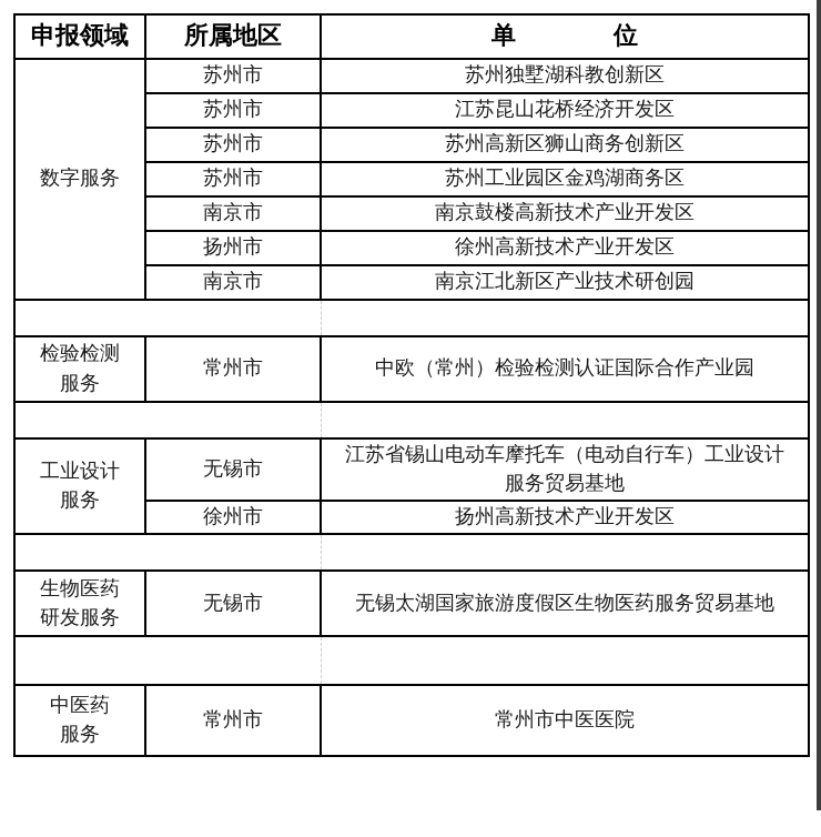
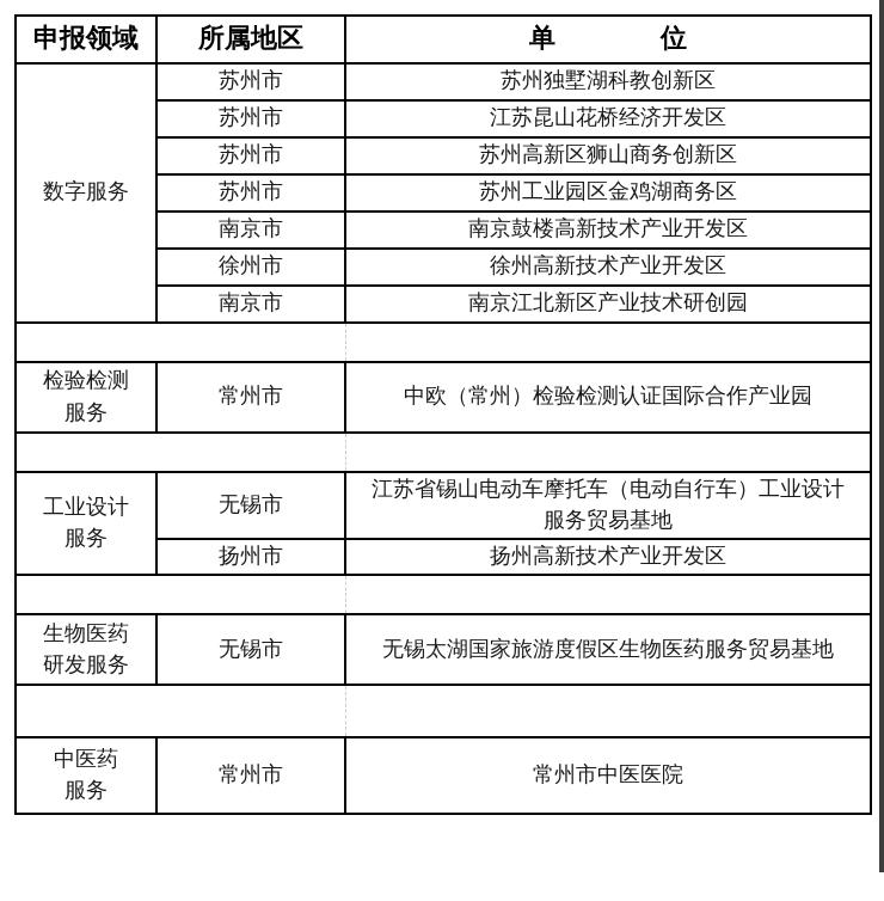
  申报领域	所属地区	单 位
  数字服务	苏州市	苏州独墅湖科教创新区
  苏州市	江苏昆山花桥经济开发区
  苏州市	苏州高新区狮山商务创新区
  苏州市	苏州工业园区金鸡湖商务区
  南京市	南京鼓楼高新技术产业开发区
- 扬州市	徐州高新技术产业开发区
+ 徐州市	徐州高新技术产业开发区
  南京市	南京江北新区产业技术研创园
  检验检测 服务	常州市	中欧（常州）检验检测认证国际合作产业园
  工业设计 服务	无锡市	江苏省锡山电动车摩托车（电动自行车）工业设计 服务贸易基地
- 徐州市	扬州高新技术产业开发区
+ 扬州市	扬州高新技术产业开发区
  生物医药 研发服务	无锡市	无锡太湖国家旅游度假区生物医药服务贸易基地
  中医药 服务	常州市	常州市中医医院
